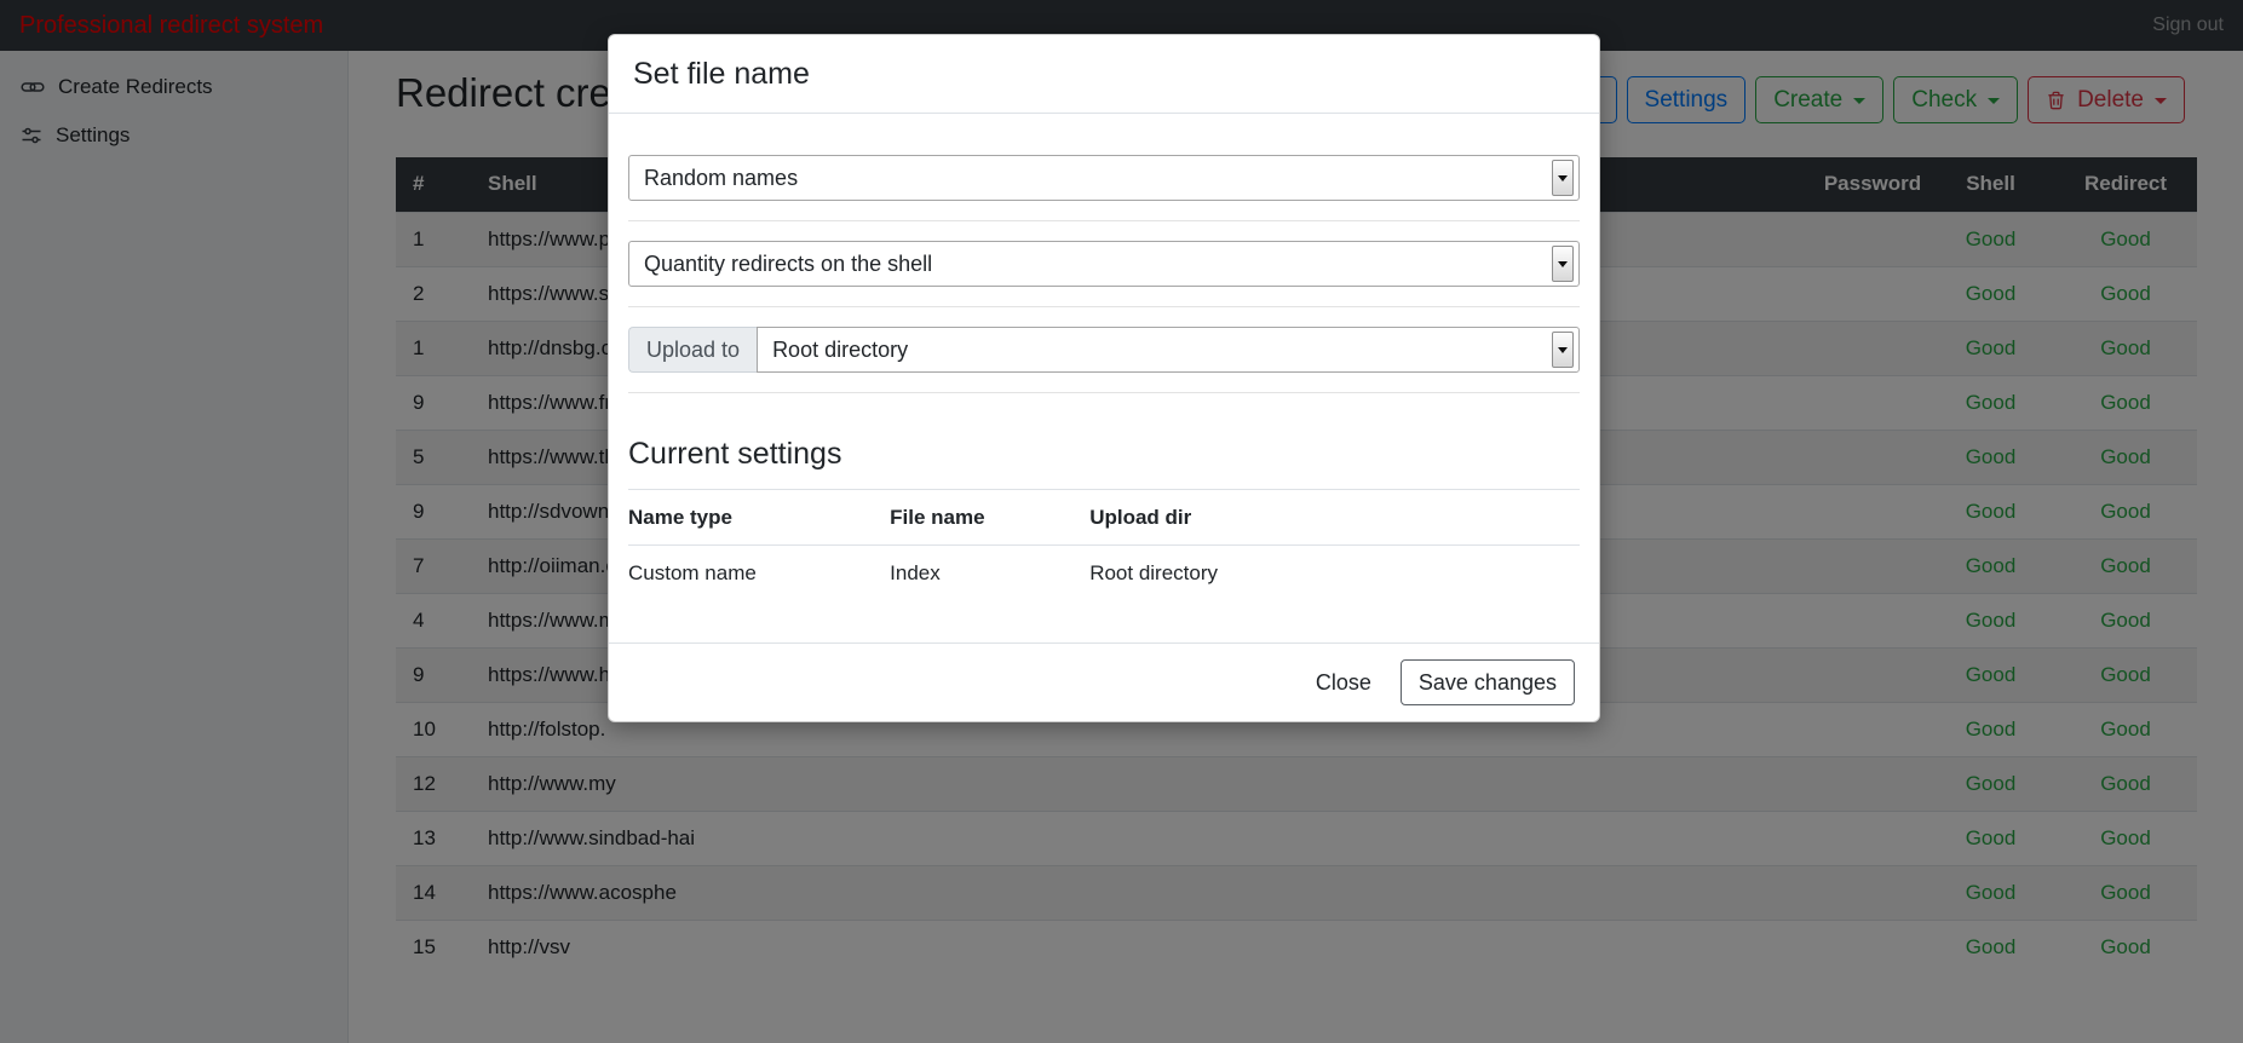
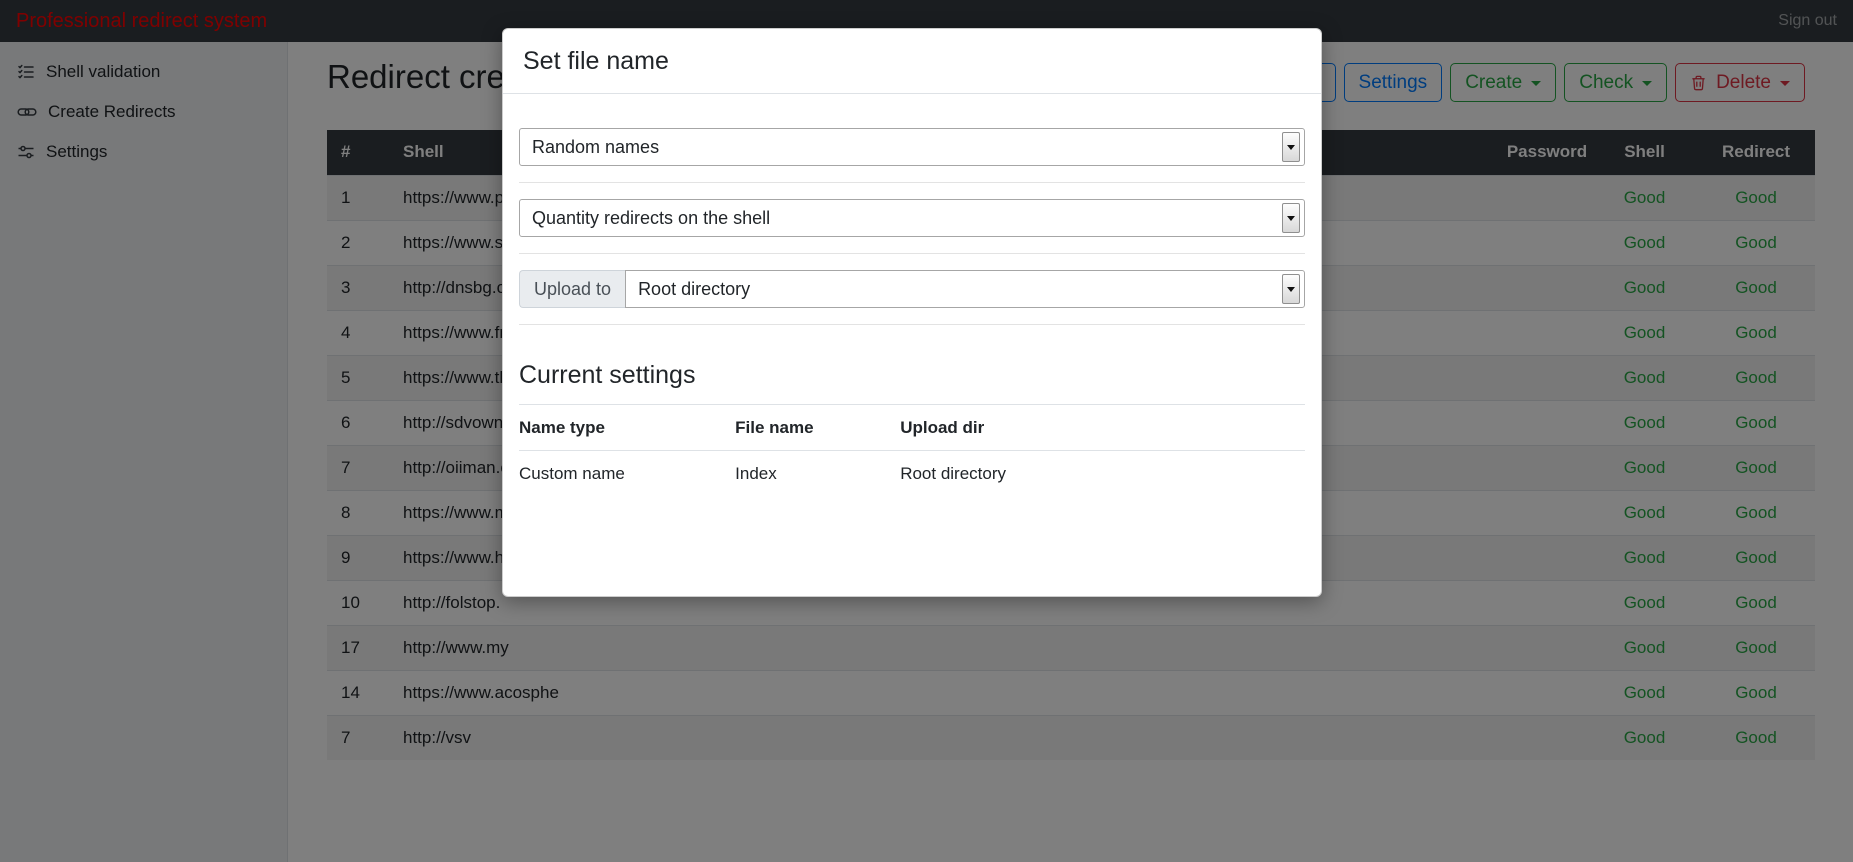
  Professional redirect system
  Sign out
+ Shell validation
  Create Redirects
  Settings
  Redirect cre
  Settings
  Create
  Check
  Delete
  #	Shell	Password	Shell	Redirect
  1	https://www.p		Good	Good
  2	https://www.s		Good	Good
- 1	http://dnsbg.c		Good	Good
+ 3	http://dnsbg.c		Good	Good
- 9	https://www.f		Good	Good
+ 4	https://www.f		Good	Good
  5	https://www.t		Good	Good
- 9	http://sdvown		Good	Good
+ 6	http://sdvown		Good	Good
  7	http://oiiman.		Good	Good
- 4	https://www.		Good	Good
+ 8	https://www.		Good	Good
  9	https://www.h		Good	Good
  10	http://folstop.		Good	Good
- 12	http://www.my		Good	Good
+ 17	http://www.my		Good	Good
- 13	http://www.sindbad-hai		Good	Good
  14	https://www.acosphe		Good	Good
- 15	http://vsv		Good	Good
+ 7	http://vsv		Good	Good
  Set file name
  Random names
  Quantity redirects on the shell
  Upload to
  Root directory
  Current settings
  Name type	File name	Upload dir
  Custom name	Index	Root directory
- Close
- Save changes
